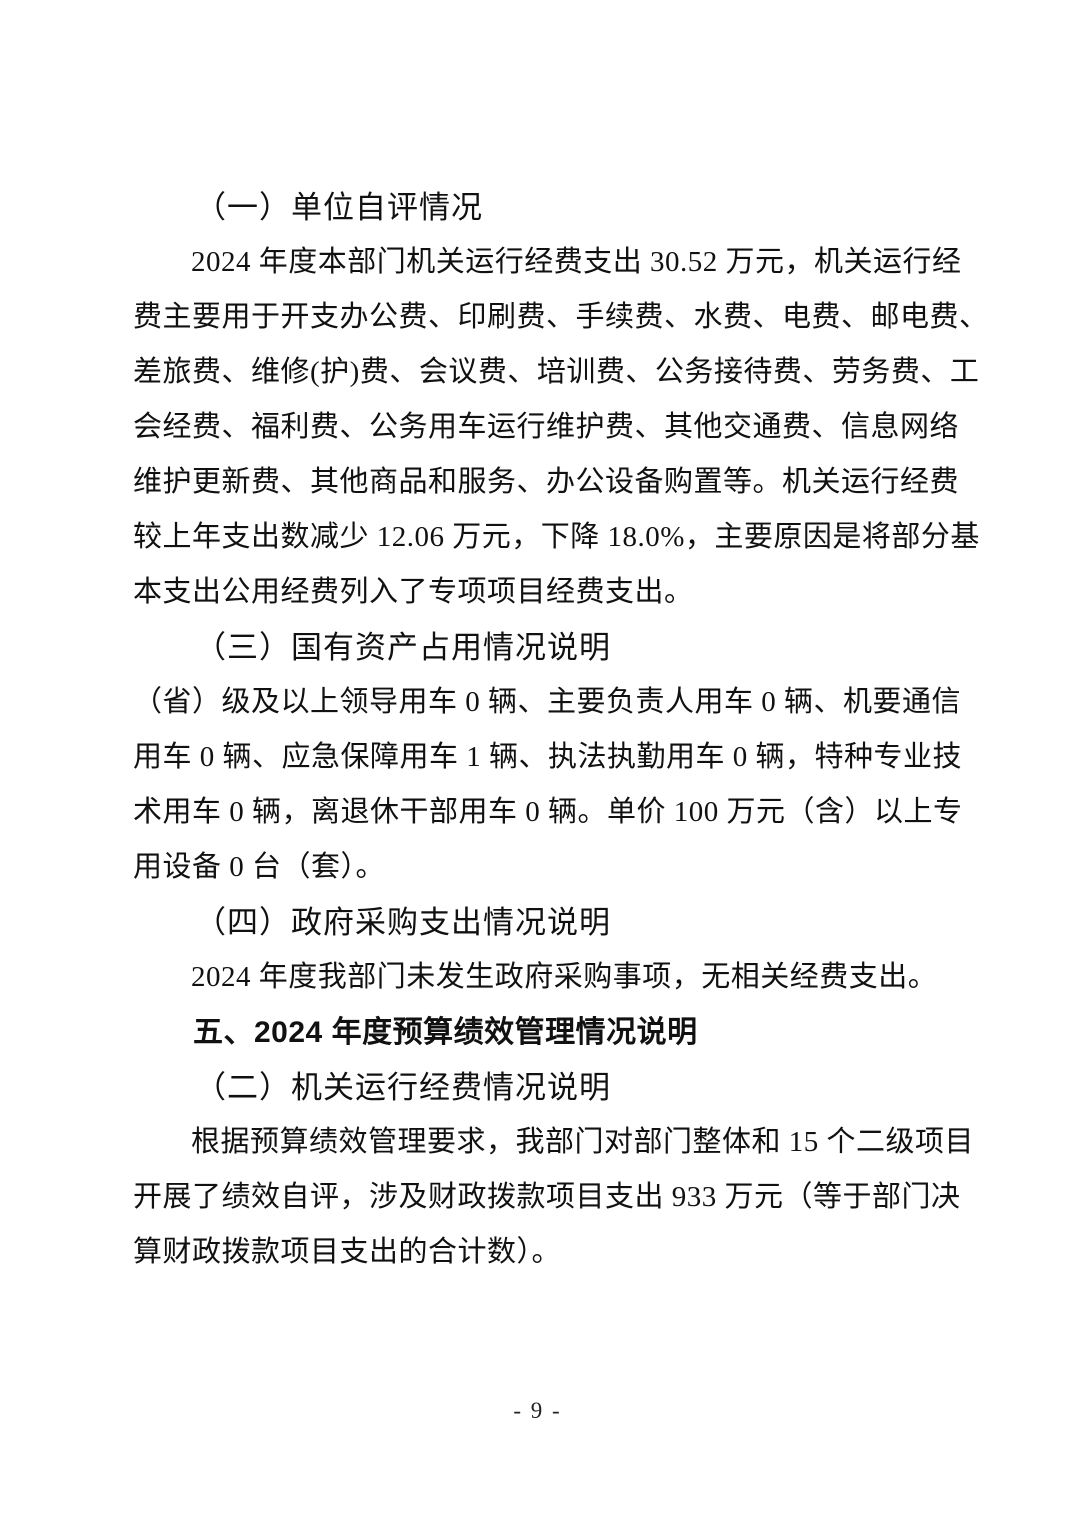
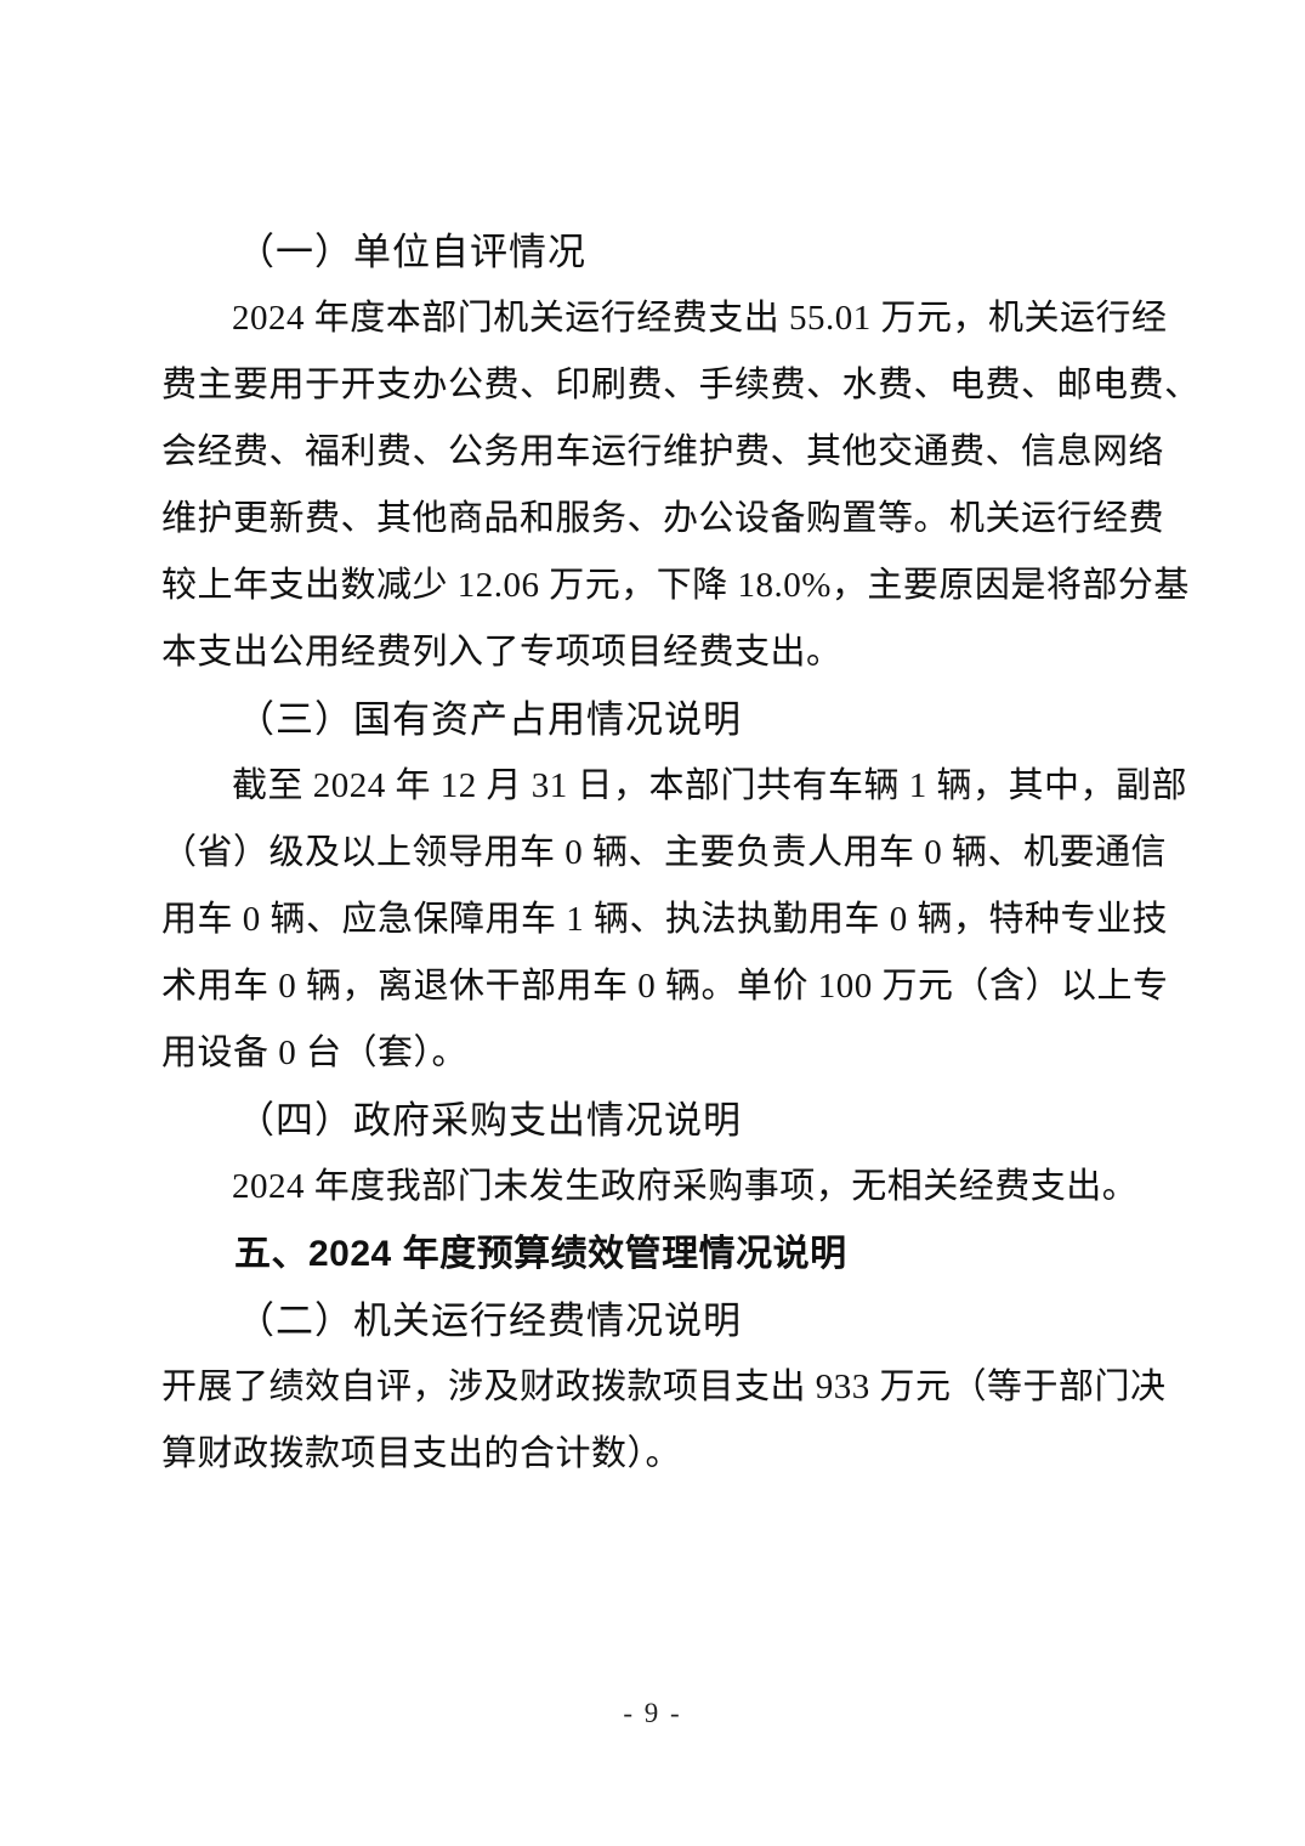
  （一）单位自评情况
- 2024 年度本部门机关运行经费支出 30.52 万元，机关运行经
+ 2024 年度本部门机关运行经费支出 55.01 万元，机关运行经
  费主要用于开支办公费、印刷费、手续费、水费、电费、邮电费、
- 差旅费、维修(护)费、会议费、培训费、公务接待费、劳务费、工
  会经费、福利费、公务用车运行维护费、其他交通费、信息网络
  维护更新费、其他商品和服务、办公设备购置等。机关运行经费
  较上年支出数减少 12.06 万元，下降 18.0%，主要原因是将部分基
  本支出公用经费列入了专项项目经费支出。
  （三）国有资产占用情况说明
+ 截至 2024 年 12 月 31 日，本部门共有车辆 1 辆，其中，副部
  （省）级及以上领导用车 0 辆、主要负责人用车 0 辆、机要通信
  用车 0 辆、应急保障用车 1 辆、执法执勤用车 0 辆，特种专业技
  术用车 0 辆，离退休干部用车 0 辆。单价 100 万元（含）以上专
  用设备 0 台（套）。
  （四）政府采购支出情况说明
  2024 年度我部门未发生政府采购事项，无相关经费支出。
  五、2024 年度预算绩效管理情况说明
  （二）机关运行经费情况说明
- 根据预算绩效管理要求，我部门对部门整体和 15 个二级项目
  开展了绩效自评，涉及财政拨款项目支出 933 万元（等于部门决
  算财政拨款项目支出的合计数）。
  - 9 -
